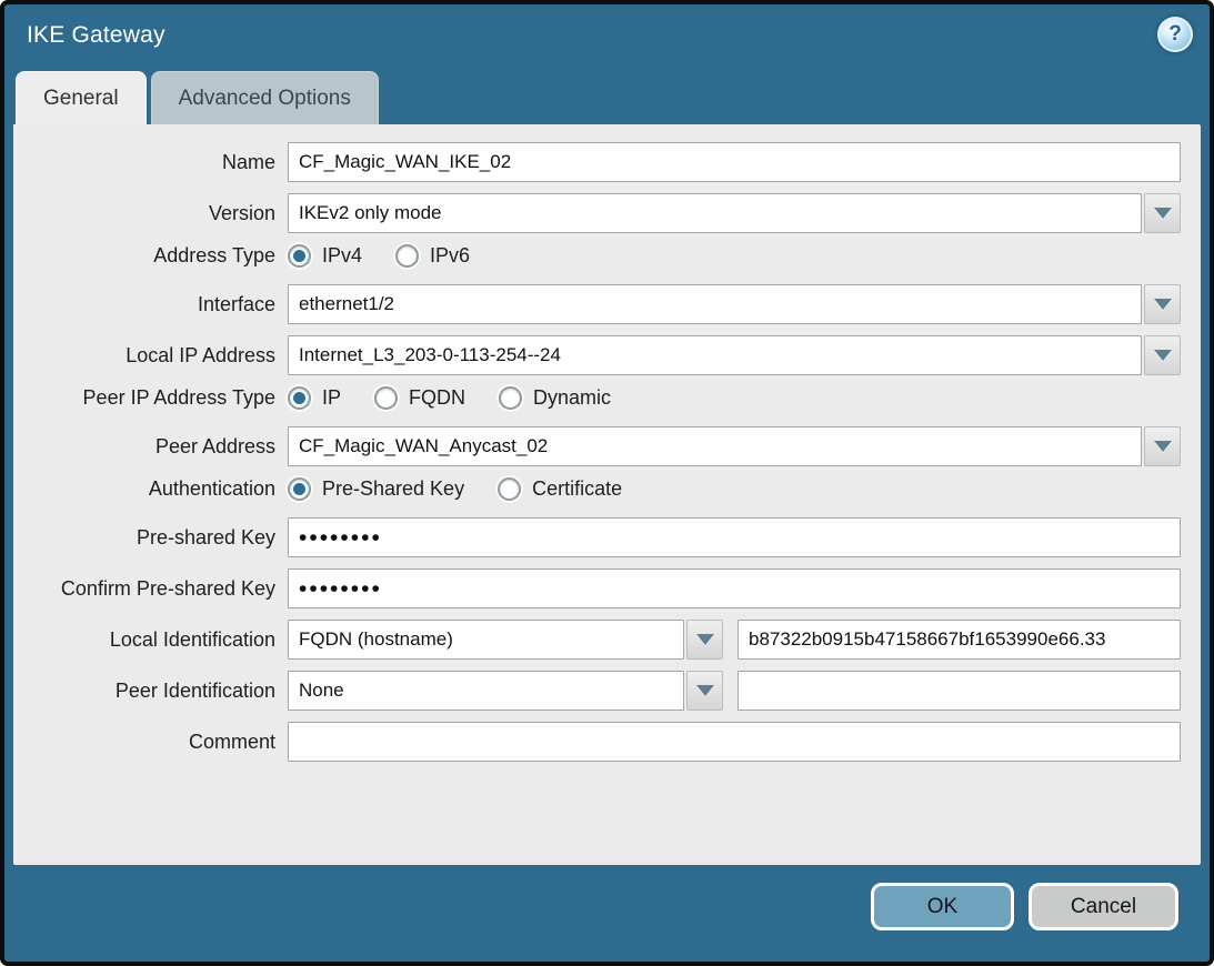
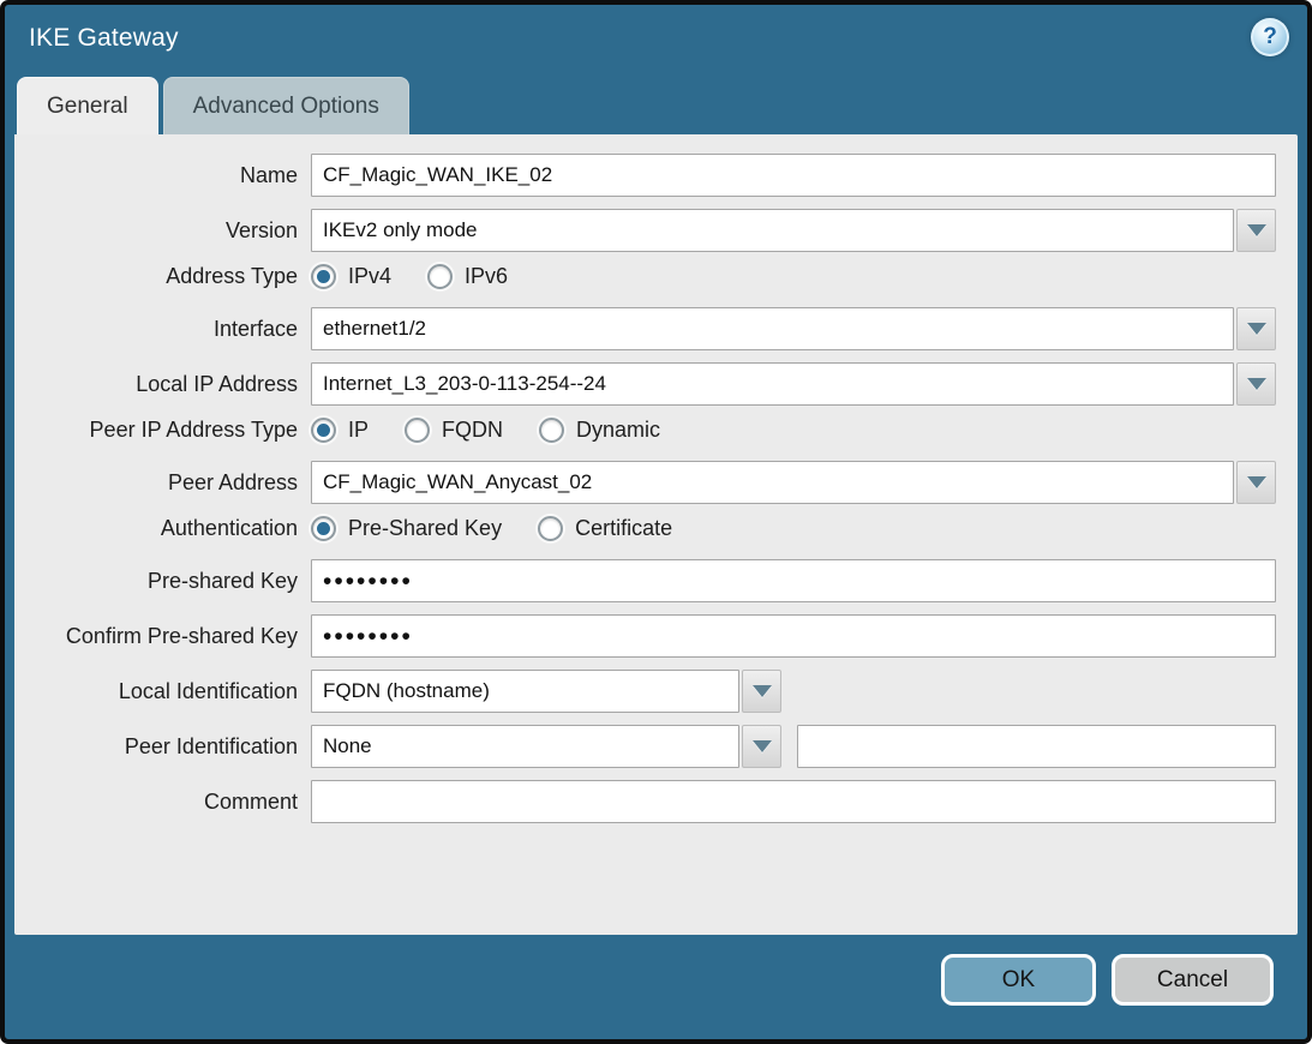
  IKE Gateway
  ?
  General
  Advanced Options
  Name
  CF_Magic_WAN_IKE_02
  Version
  IKEv2 only mode
  Address Type
  IPv4
  IPv6
  Interface
  ethernet1/2
  Local IP Address
  Internet_L3_203-0-113-254--24
  Peer IP Address Type
  IP
  FQDN
  Dynamic
  Peer Address
  CF_Magic_WAN_Anycast_02
  Authentication
  Pre-Shared Key
  Certificate
  Pre-shared Key
  ••••••••
  Confirm Pre-shared Key
  ••••••••
  Local Identification
  FQDN (hostname)
- b87322b0915b47158667bf1653990e66.33
  Peer Identification
  None
  Comment
  OK
  Cancel
